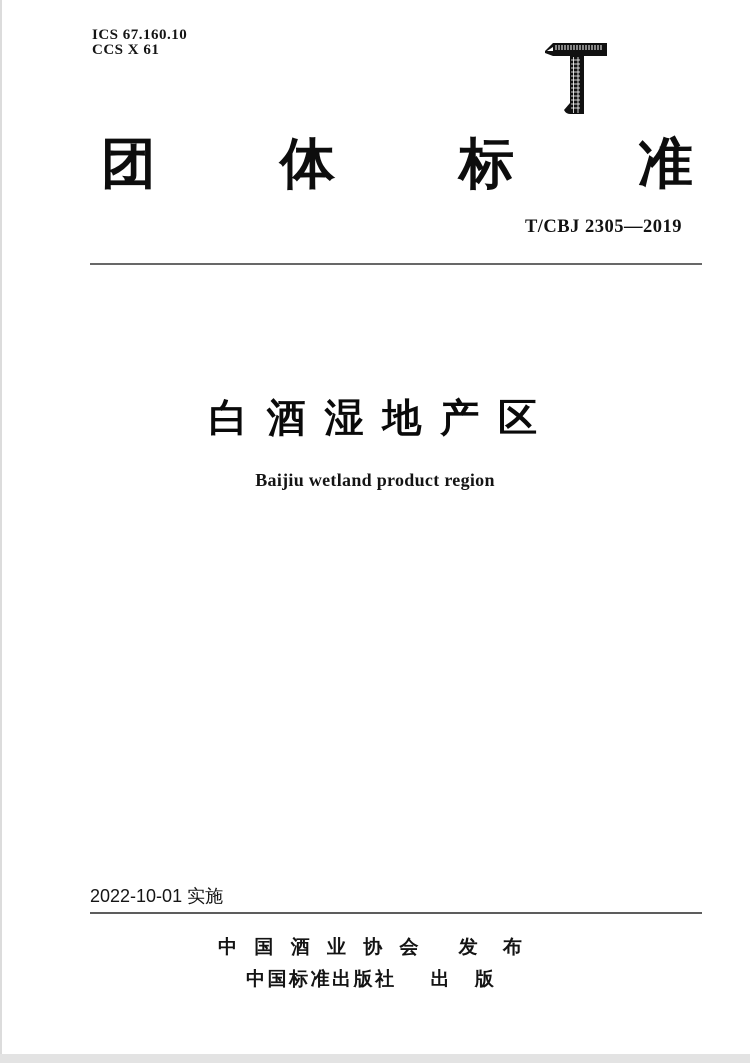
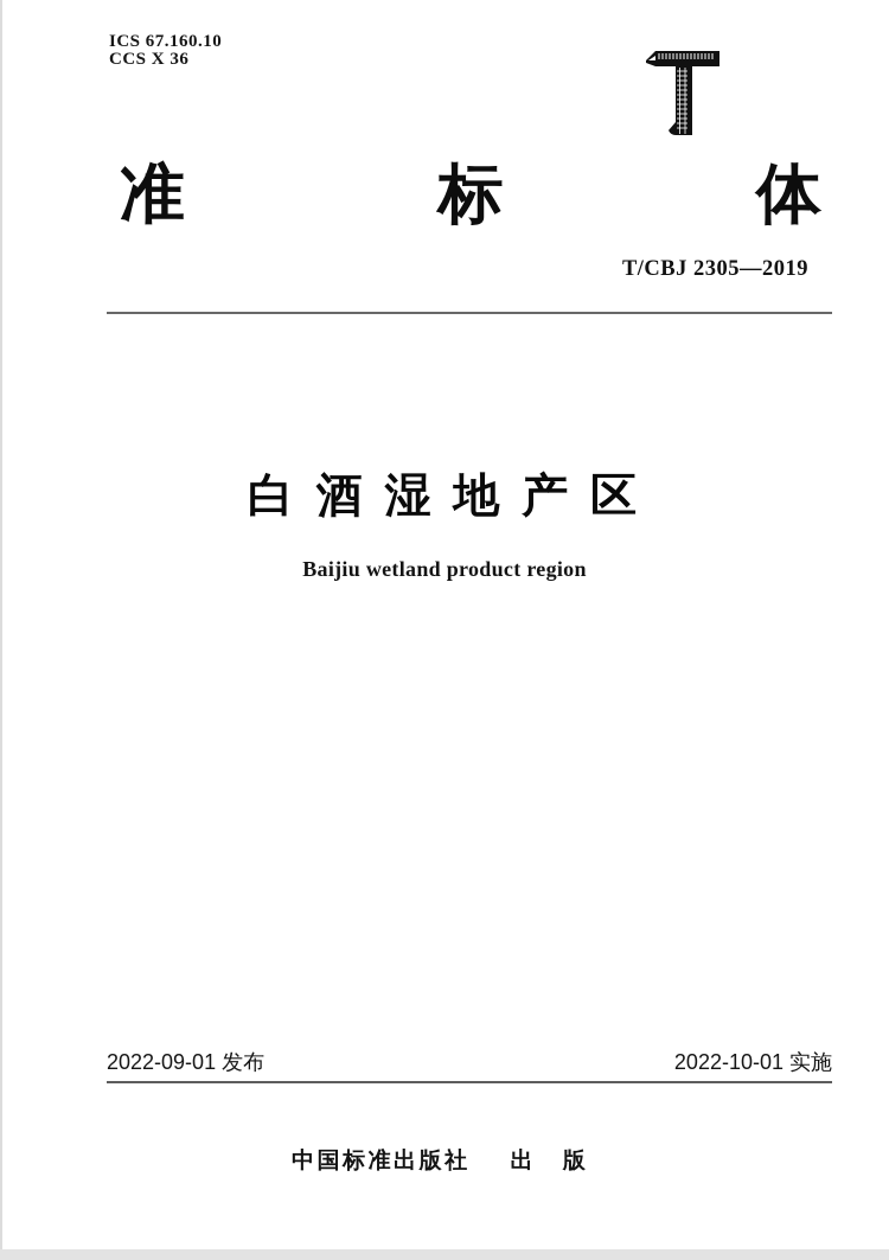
  ICS 67.160.10
- CCS X 61
+ CCS X 36
- 团
- 体
+ 准
  标
- 准
+ 体
  T/CBJ 2305—2019
  白 酒 湿 地 产 区
  Baijiu wetland product region
+ 2022-09-01 发布
  2022-10-01 实施
- 中 国 酒 业 协 会
- 发 布
  中国标准出版社
  出 版
